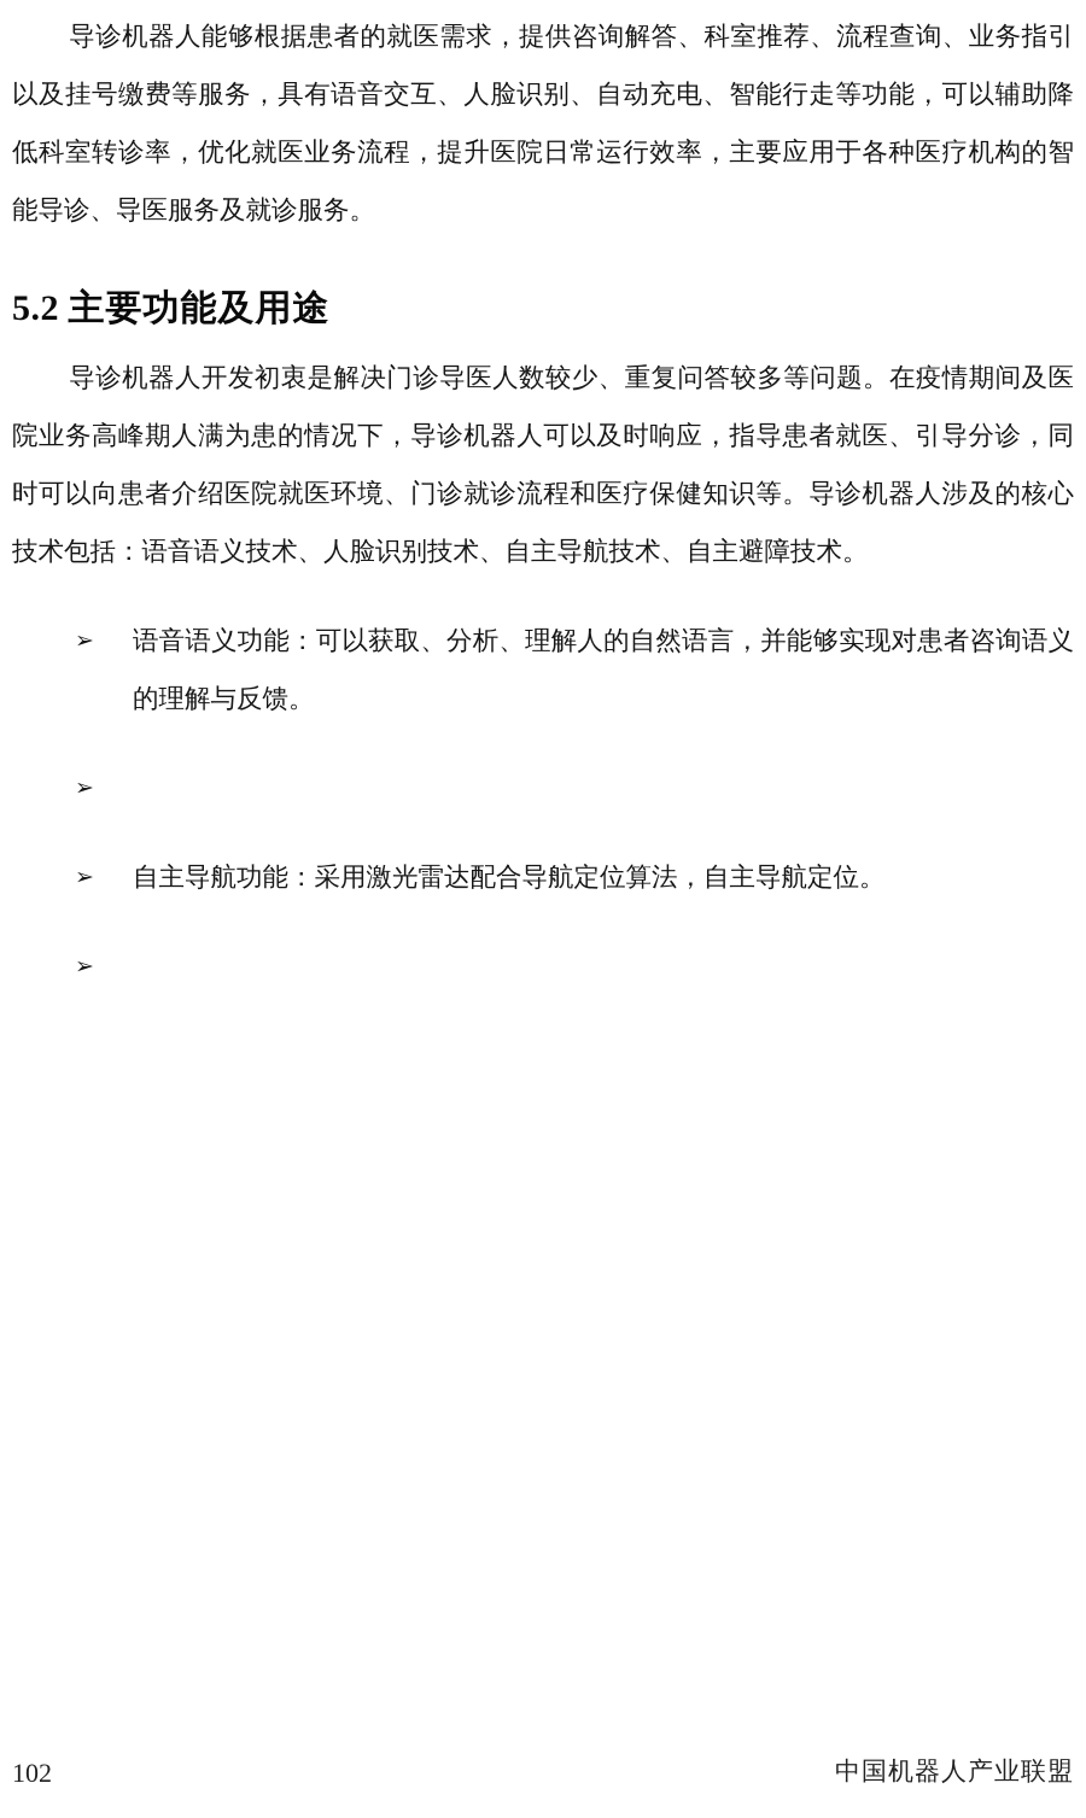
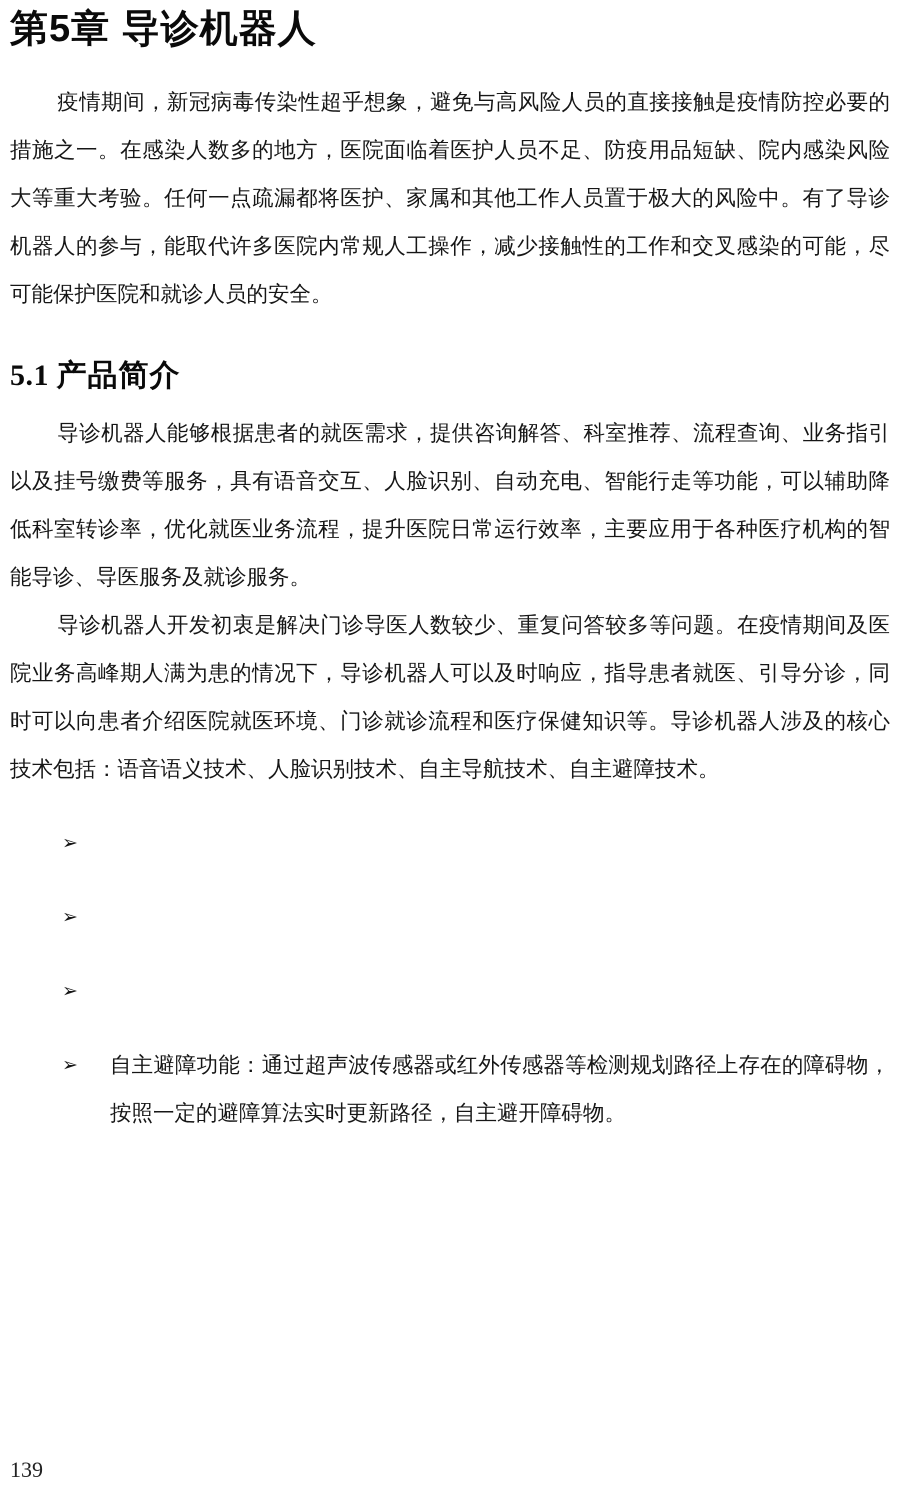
+ 第5章 导诊机器人
+ 疫情期间，新冠病毒传染性超乎想象，避免与高风险人员的直接接触是疫情防控必要的措施之一。在感染人数多的地方，医院面临着医护人员不足、防疫用品短缺、院内感染风险大等重大考验。任何一点疏漏都将医护、家属和其他工作人员置于极大的风险中。有了导诊机器人的参与，能取代许多医院内常规人工操作，减少接触性的工作和交叉感染的可能，尽可能保护医院和就诊人员的安全。
+ 5.1 产品简介
  导诊机器人能够根据患者的就医需求，提供咨询解答、科室推荐、流程查询、业务指引以及挂号缴费等服务，具有语音交互、人脸识别、自动充电、智能行走等功能，可以辅助降低科室转诊率，优化就医业务流程，提升医院日常运行效率，主要应用于各种医疗机构的智能导诊、导医服务及就诊服务。
- 5.2 主要功能及用途
  导诊机器人开发初衷是解决门诊导医人数较少、重复问答较多等问题。在疫情期间及医院业务高峰期人满为患的情况下，导诊机器人可以及时响应，指导患者就医、引导分诊，同时可以向患者介绍医院就医环境、门诊就诊流程和医疗保健知识等。导诊机器人涉及的核心技术包括：语音语义技术、人脸识别技术、自主导航技术、自主避障技术。
  ➢
- 语音语义功能：可以获取、分析、理解人的自然语言，并能够实现对患者咨询语义的理解与反馈。
  ➢
  ➢
- 自主导航功能：采用激光雷达配合导航定位算法，自主导航定位。
  ➢
+ 自主避障功能：通过超声波传感器或红外传感器等检测规划路径上存在的障碍物，按照一定的避障算法实时更新路径，自主避开障碍物。
- 102
+ 139
- 中国机器人产业联盟
